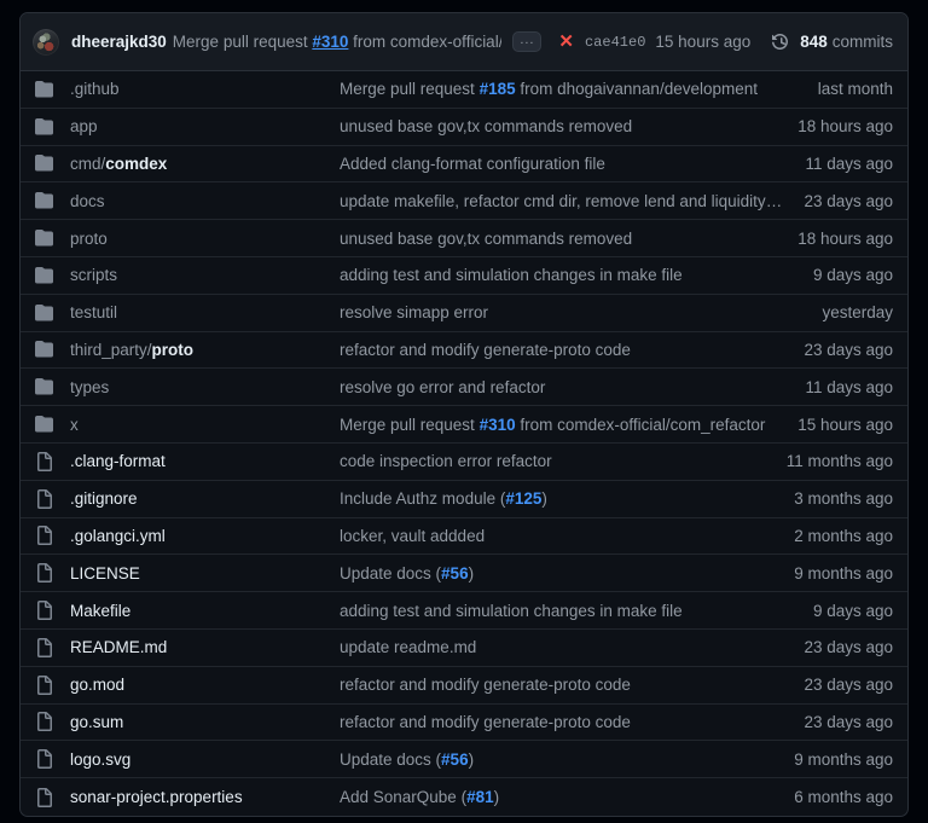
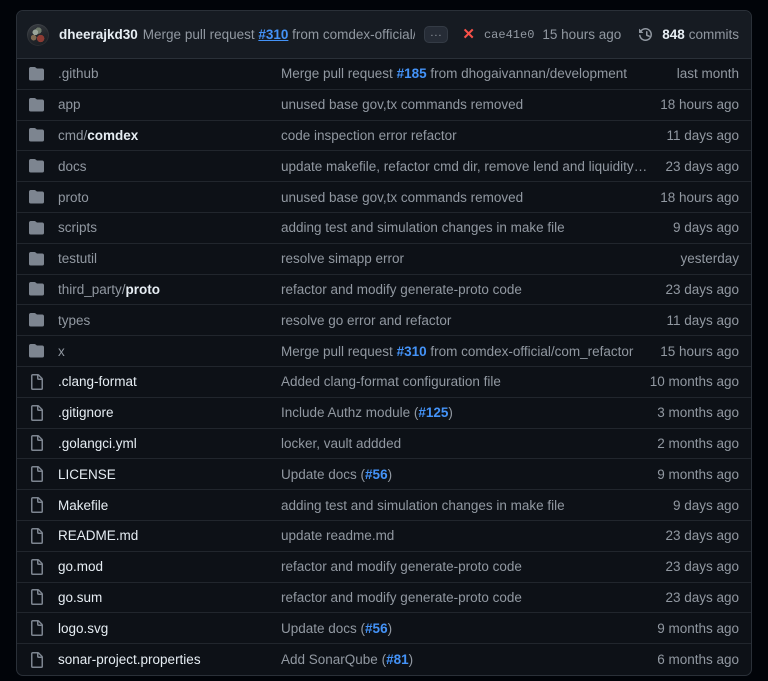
  dheerajkd30
  Merge pull request #310 from comdex-official/
  ...
  ✕
  cae41e0
  15 hours ago
  848
  commits
  .github
  Merge pull request #185 from dhogaivannan/development
  last month
  app
  unused base gov,tx commands removed
  18 hours ago
  cmd/comdex
- Added clang-format configuration file
+ code inspection error refactor
  11 days ago
  docs
  update makefile, refactor cmd dir, remove lend and liquidity chan
  23 days ago
  proto
  unused base gov,tx commands removed
  18 hours ago
  scripts
  adding test and simulation changes in make file
  9 days ago
  testutil
  resolve simapp error
  yesterday
  third_party/proto
  refactor and modify generate-proto code
  23 days ago
  types
  resolve go error and refactor
  11 days ago
  x
  Merge pull request #310 from comdex-official/com_refactor
  15 hours ago
  .clang-format
- code inspection error refactor
+ Added clang-format configuration file
- 11 months ago
+ 10 months ago
  .gitignore
  Include Authz module (#125)
  3 months ago
  .golangci.yml
  locker, vault addded
  2 months ago
  LICENSE
  Update docs (#56)
  9 months ago
  Makefile
  adding test and simulation changes in make file
  9 days ago
  README.md
  update readme.md
  23 days ago
  go.mod
  refactor and modify generate-proto code
  23 days ago
  go.sum
  refactor and modify generate-proto code
  23 days ago
  logo.svg
  Update docs (#56)
  9 months ago
  sonar-project.properties
  Add SonarQube (#81)
  6 months ago
